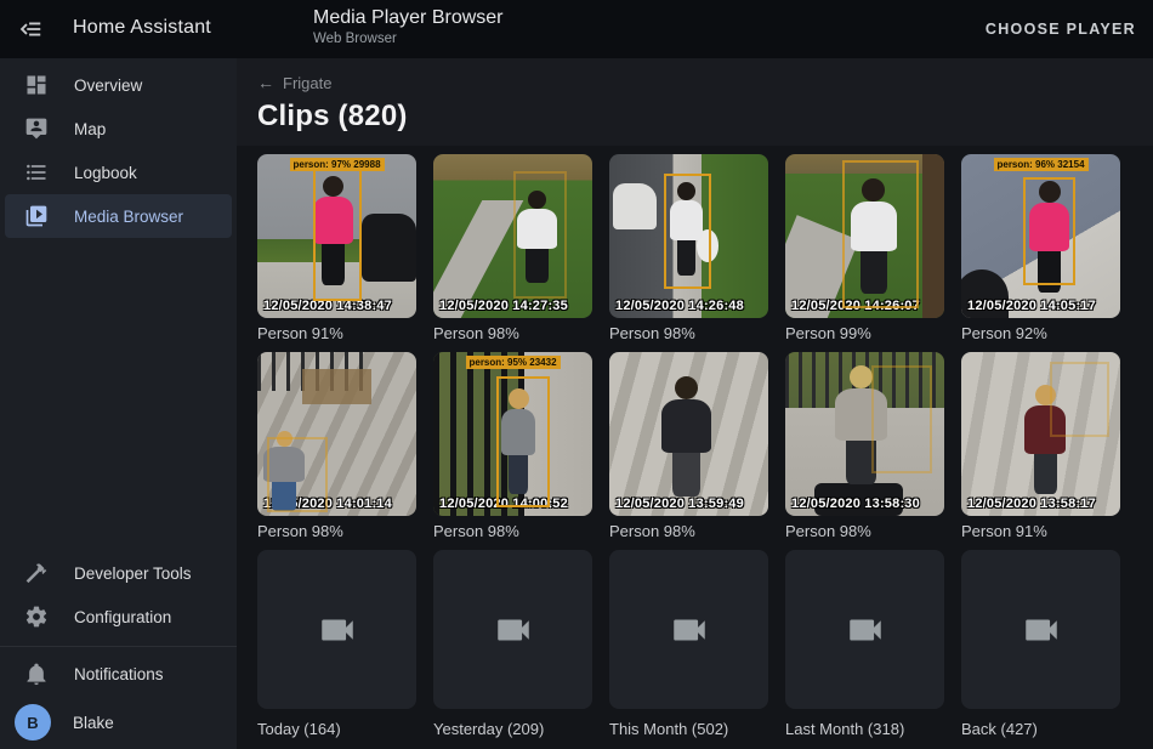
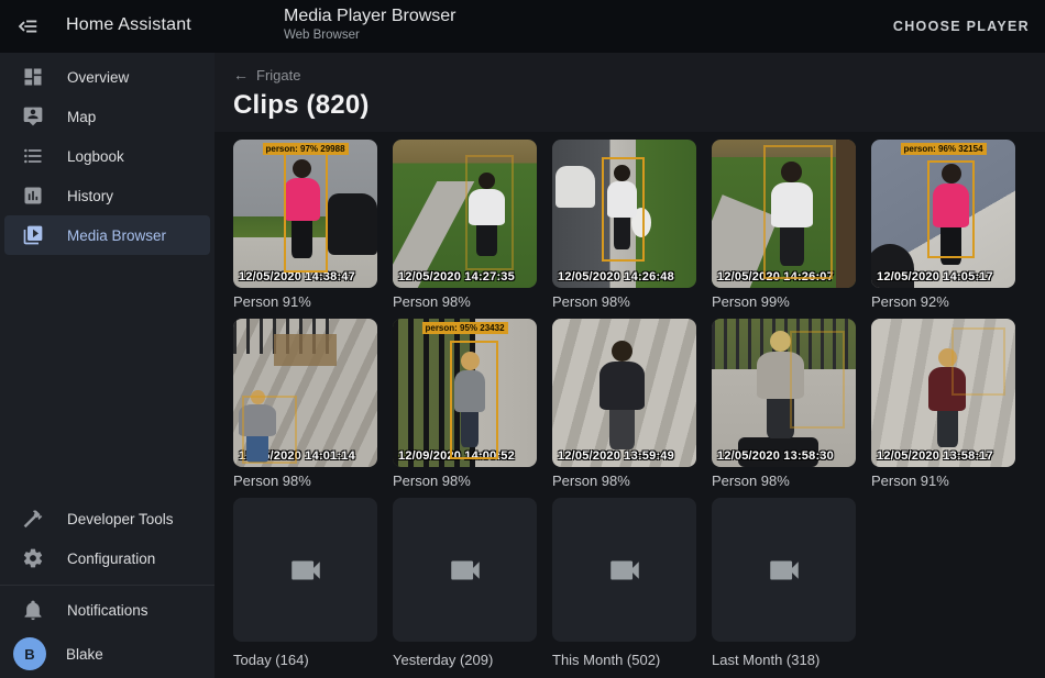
  Home Assistant
  Media Player Browser
  Web Browser
  CHOOSE PLAYER
  Overview
  Map
  Logbook
+ History
  Media Browser
  Developer Tools
  Configuration
  Notifications
  B
  Blake
  ←
  Frigate
  Clips (820)
  person: 97% 29988
  12/05/2020 14:38:47
  Person 91%
  12/05/2020 14:27:35
  Person 98%
  12/05/2020 14:26:48
  Person 98%
  12/05/2020 14:26:07
  Person 99%
  person: 96% 32154
  12/05/2020 14:05:17
  Person 92%
  1/2020 14:01:14
  Person 98%
  person: 95% 23432
- 12/05/2020 14:00:52
+ 12/09/2020 14:00:52
  Person 98%
  12/05/2020 13:59:49
  Person 98%
  12/05/2020 13:58:30
  Person 98%
  12/05/2020 13:58:17
  Person 91%
  Today (164)
  Yesterday (209)
  This Month (502)
  Last Month (318)
- Back (427)
